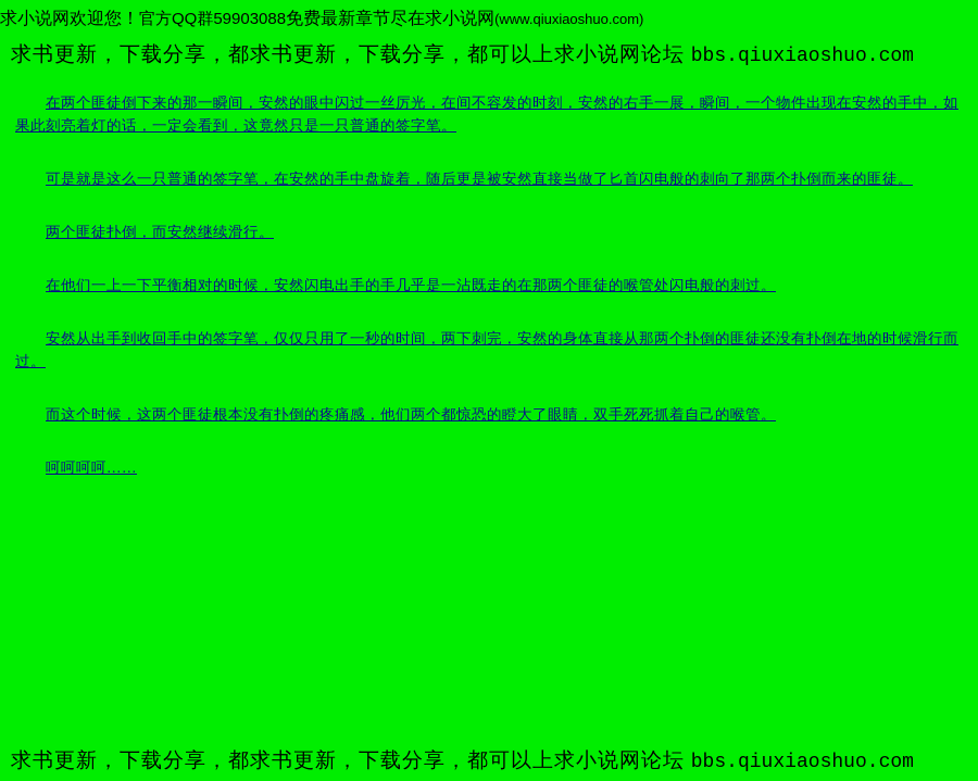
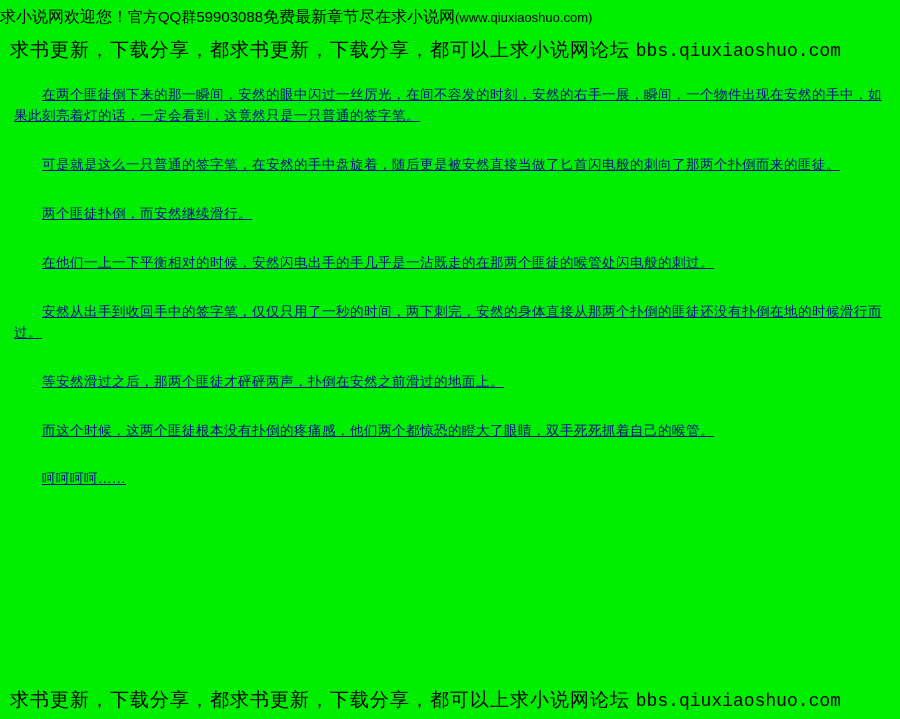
  求小说网欢迎您！官方QQ群59903088免费最新章节尽在求小说网(www.qiuxiaoshuo.com)
  求书更新，下载分享，都求书更新，下载分享，都可以上求小说网论坛 bbs.qiuxiaoshuo.com
  在两个匪徒倒下来的那一瞬间，安然的眼中闪过一丝厉光，在间不容发的时刻，安然的右手一展，瞬间，一个物件出现在安然的手中，如果此刻亮着灯的话，一定会看到，这竟然只是一只普通的签字笔。
  可是就是这么一只普通的签字笔，在安然的手中盘旋着，随后更是被安然直接当做了匕首闪电般的刺向了那两个扑倒而来的匪徒。
  两个匪徒扑倒，而安然继续滑行。
  在他们一上一下平衡相对的时候，安然闪电出手的手几乎是一沾既走的在那两个匪徒的喉管处闪电般的刺过。
  安然从出手到收回手中的签字笔，仅仅只用了一秒的时间，两下刺完，安然的身体直接从那两个扑倒的匪徒还没有扑倒在地的时候滑行而过。
+ 等安然滑过之后，那两个匪徒才砰砰两声，扑倒在安然之前滑过的地面上。
  而这个时候，这两个匪徒根本没有扑倒的疼痛感，他们两个都惊恐的瞪大了眼睛，双手死死抓着自己的喉管。
  呵呵呵呵……
  求书更新，下载分享，都求书更新，下载分享，都可以上求小说网论坛 bbs.qiuxiaoshuo.com
